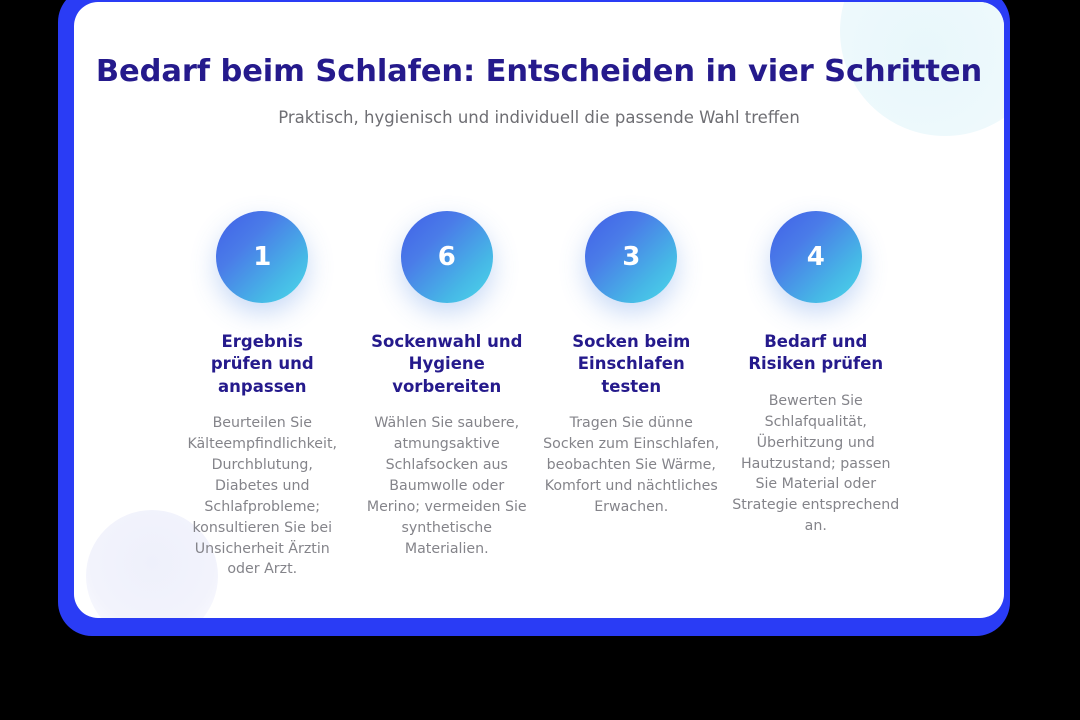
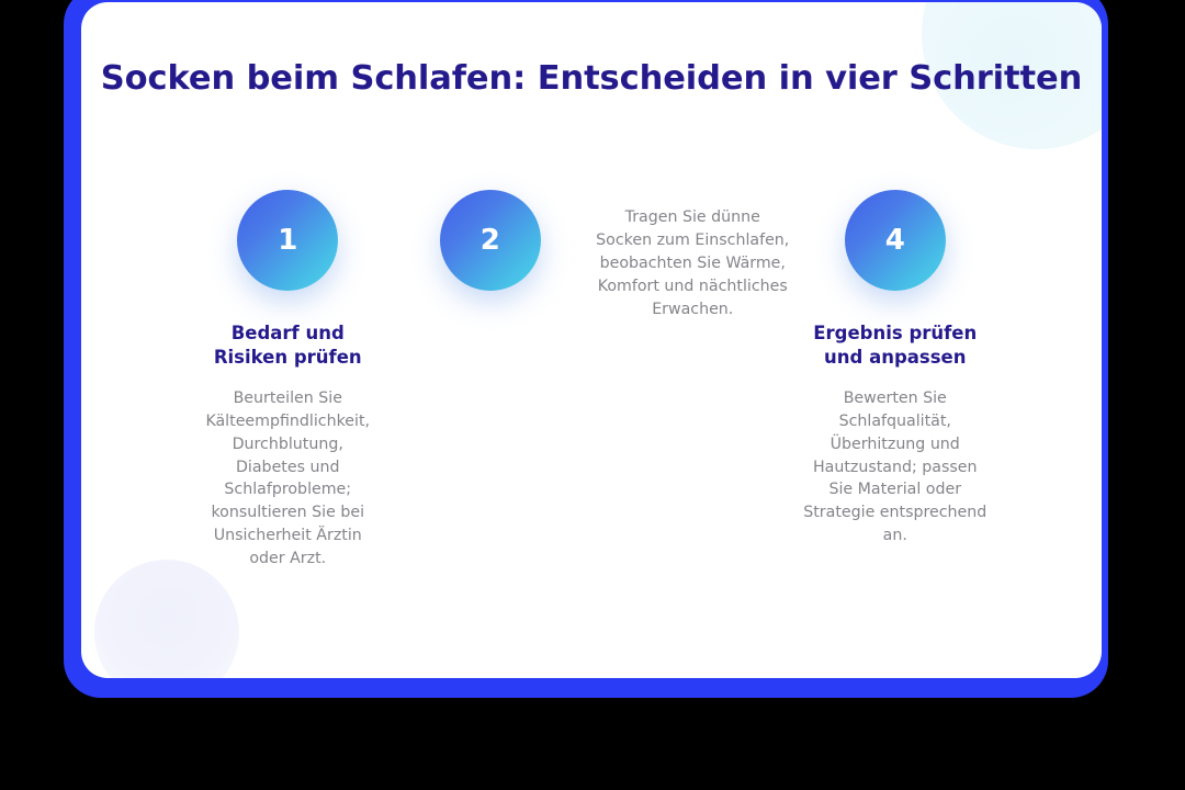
- Bedarf beim Schlafen: Entscheiden in vier Schritten
+ Socken beim Schlafen: Entscheiden in vier Schritten
- Praktisch, hygienisch und individuell die passende Wahl treffen
  1
- Ergebnis prüfen und anpassen
+ Bedarf und Risiken prüfen
  Beurteilen Sie Kälteempfindlichkeit, Durchblutung, Diabetes und Schlafprobleme; konsultieren Sie bei Unsicherheit Ärztin oder Arzt.
- 6
+ 2
- Sockenwahl und Hygiene vorbereiten
- Wählen Sie saubere, atmungsaktive Schlafsocken aus Baumwolle oder Merino; vermeiden Sie synthetische Materialien.
- 3
- Socken beim Einschlafen testen
  Tragen Sie dünne Socken zum Einschlafen, beobachten Sie Wärme, Komfort und nächtliches Erwachen.
  4
- Bedarf und Risiken prüfen
+ Ergebnis prüfen und anpassen
  Bewerten Sie Schlafqualität, Überhitzung und Hautzustand; passen Sie Material oder Strategie entsprechend an.
